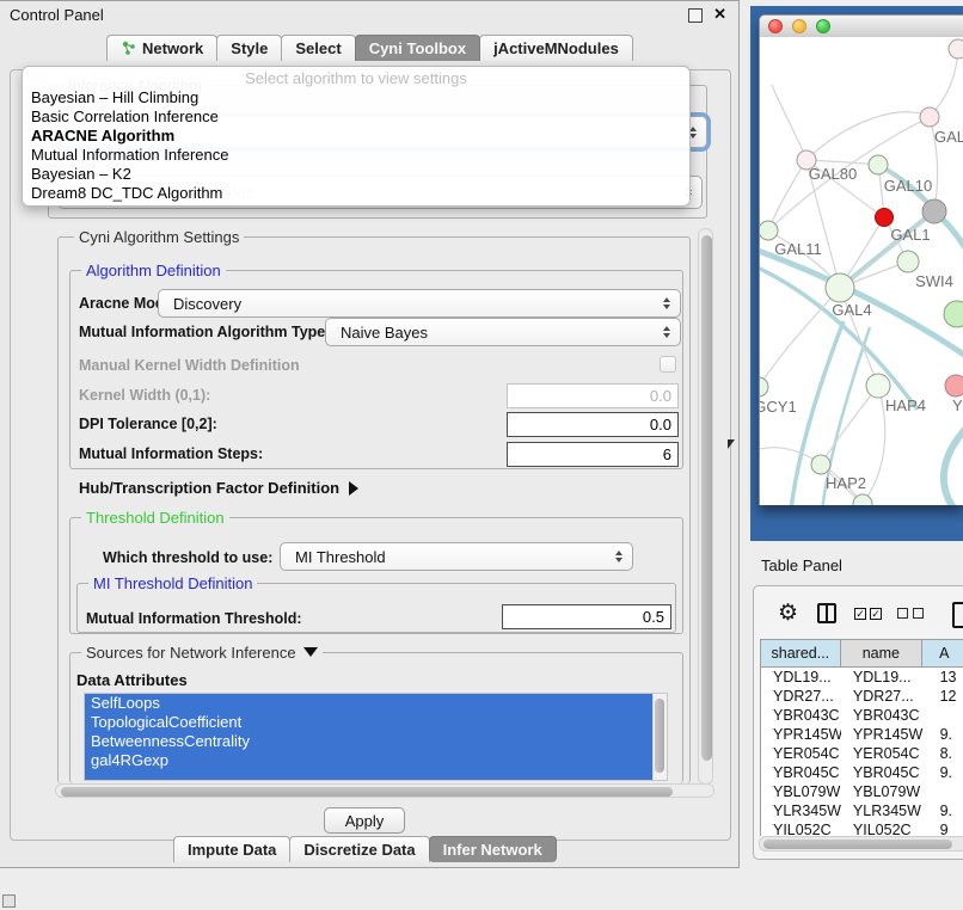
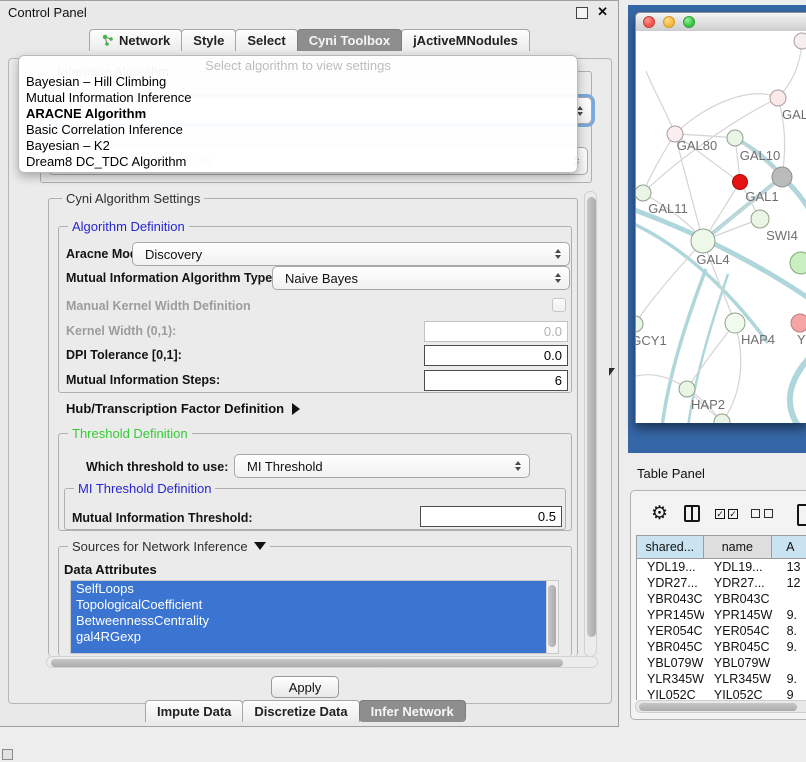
  Control Panel
  ✕
  Network
  Style
  Select
  Cyni Toolbox
  jActiveMNodules
  Select algorithm to view settings
  Bayesian – Hill Climbing
- Basic Correlation Inference
+ Mutual Information Inference
  ARACNE Algorithm
- Mutual Information Inference
+ Basic Correlation Inference
  Bayesian – K2
  Dream8 DC_TDC Algorithm
  Cyni Algorithm Settings
  Algorithm Definition
  Aracne Mo
  Discovery
  Mutual Information Algorithm Type
  Naive Bayes
  Manual Kernel Width Definition
  Kernel Width (0,1):
  0.0
- DPI Tolerance [0,2]:
+ DPI Tolerance [0,1]:
  0.0
  Mutual Information Steps:
  6
  Hub/Transcription Factor Definition
  Threshold Definition
  Which threshold to use:
  MI Threshold
  MI Threshold Definition
  Mutual Information Threshold:
  0.5
  Sources for Network Inference
  Data Attributes
  SelfLoops
  TopologicalCoefficient
  BetweennessCentrality
  gal4RGexp
  Apply
  Impute Data
  Discretize Data
  Infer Network
  GAL
  GAL80
  GAL10
  GAL1
  GAL11
  SWI4
  GAL4
  GCY1
  HAP4
  Y
  HAP2
  Table Panel
  ⚙
  ✓
  ✓
  shared...
  name
  A
  YDL19...
  YDL19...
  13
  YDR27...
  YDR27...
  12
  YBR043C
  YBR043C
  YPR145W
  YPR145W
  9.
  YER054C
  YER054C
  8.
  YBR045C
  YBR045C
  9.
  YBL079W
  YBL079W
  YLR345W
  YLR345W
  9.
  YIL052C
  YIL052C
  9
